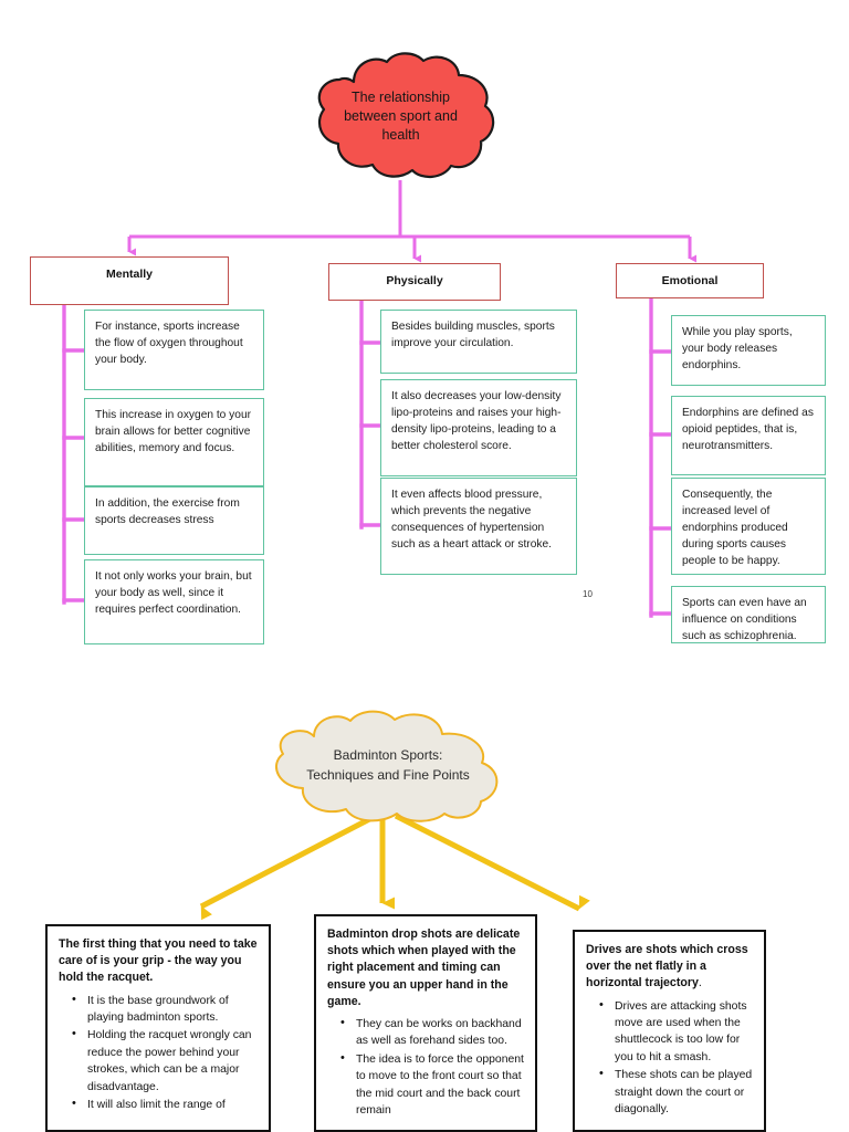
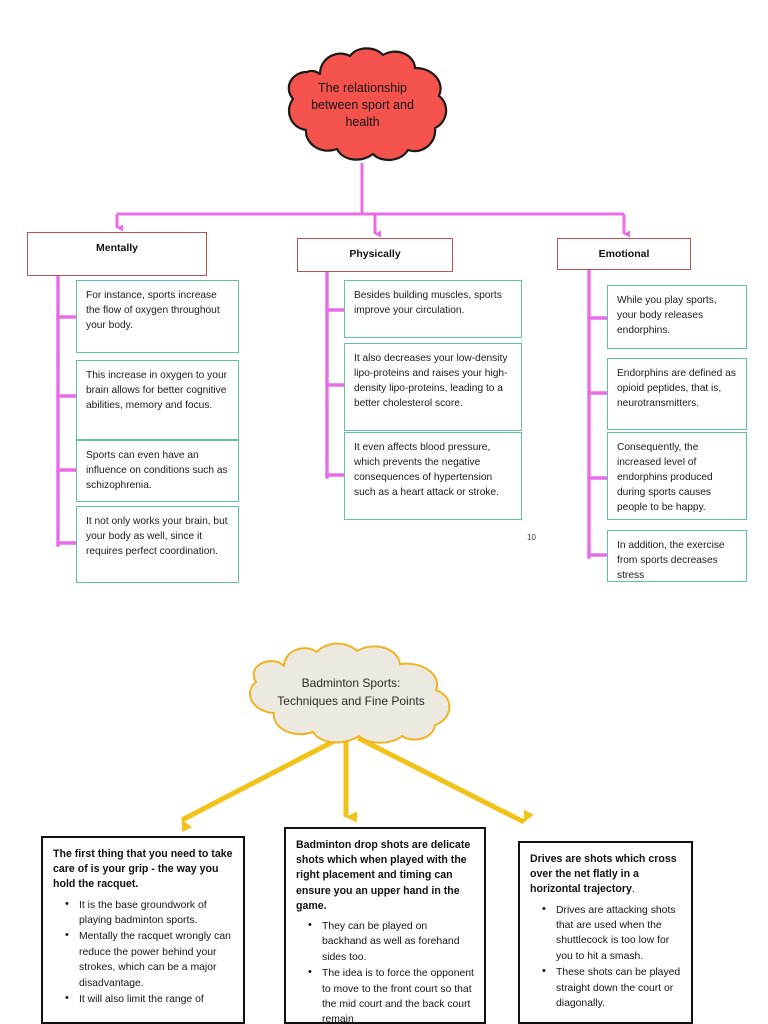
  The relationship between sport and health
  Mentally
  Physically
  Emotional
  For instance, sports increase the flow of oxygen throughout your body.
  This increase in oxygen to your brain allows for better cognitive abilities, memory and focus.
- In addition, the exercise from sports decreases stress
+ Sports can even have an influence on conditions such as schizophrenia.
  It not only works your brain, but your body as well, since it requires perfect coordination.
  Besides building muscles, sports improve your circulation.
  It also decreases your low-density lipo-proteins and raises your high-density lipo-proteins, leading to a better cholesterol score.
  It even affects blood pressure, which prevents the negative consequences of hypertension such as a heart attack or stroke.
  While you play sports, your body releases endorphins.
  Endorphins are defined as opioid peptides, that is, neurotransmitters.
  Consequently, the increased level of endorphins produced during sports causes people to be happy.
- Sports can even have an influence on conditions such as schizophrenia.
+ In addition, the exercise from sports decreases stress
  10
  Badminton Sports: Techniques and Fine Points
  The first thing that you need to take care of is your grip - the way you hold the racquet.
  It is the base groundwork of playing badminton sports.
- Holding the racquet wrongly can reduce the power behind your strokes, which can be a major disadvantage.
+ Mentally the racquet wrongly can reduce the power behind your strokes, which can be a major disadvantage.
  It will also limit the range of
  Badminton drop shots are delicate shots which when played with the right placement and timing can ensure you an upper hand in the game.
- They can be works on backhand as well as forehand sides too.
+ They can be played on backhand as well as forehand sides too.
  The idea is to force the opponent to move to the front court so that the mid court and the back court remain
  Drives are shots which cross over the net flatly in a horizontal trajectory.
- Drives are attacking shots move are used when the shuttlecock is too low for you to hit a smash.
+ Drives are attacking shots that are used when the shuttlecock is too low for you to hit a smash.
  These shots can be played straight down the court or diagonally.
